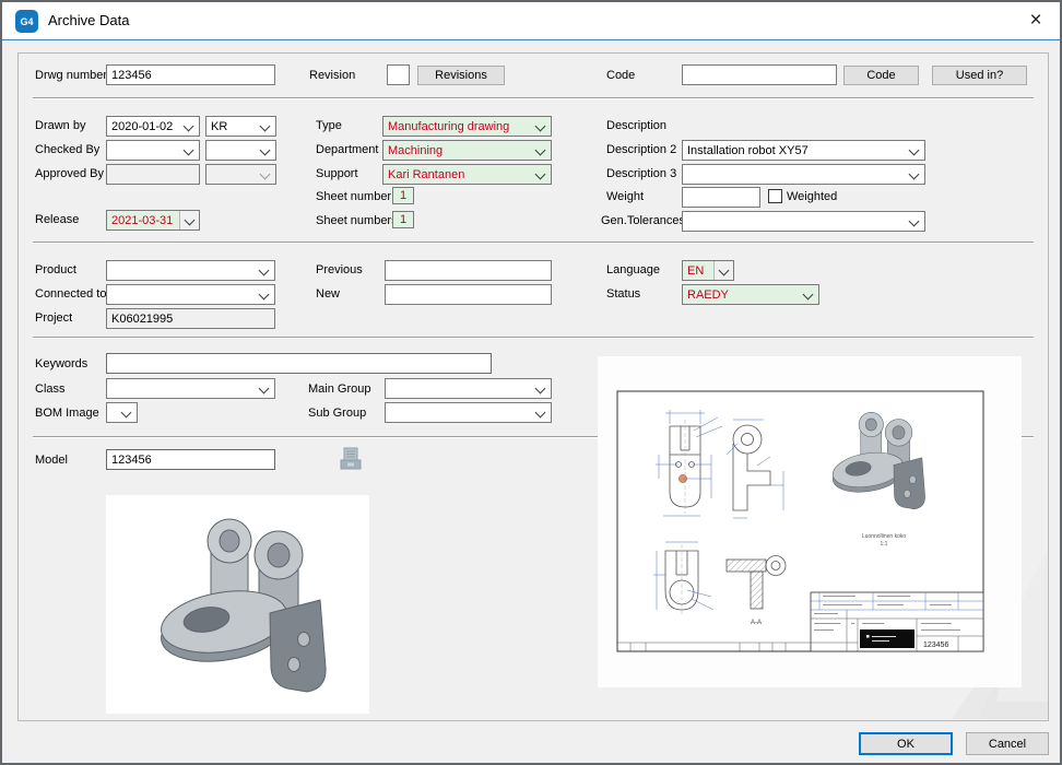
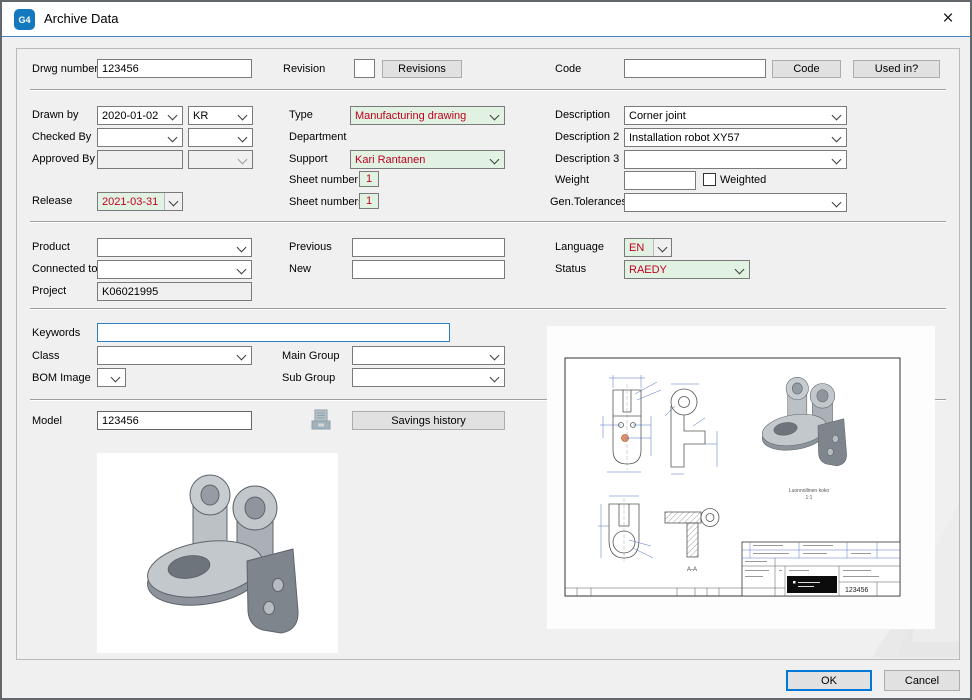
  G4
  Archive Data
  ×
  Drwg numbe
  123456
  Revision
  Revisions
  Code
  Code
  Used in?
  Drawn by
  2020-01-02
  KR
  Checked By
  Approved By
  Release
  2021-03-31
  Type
  Manufacturing drawing
  Department
- Machining
  Support
  Kari Rantanen
  Sheet number
  1
  Sheet number
  1
  Description
+ Corner joint
  Description 2
  Installation robot XY57
  Description 3
  Weight
  Weighted
  Gen.Tolerance
  Product
  Connected to
  Project
  K06021995
  Previous
  New
  Language
  EN
  Status
  RAEDY
  Keywords
  Class
  Main Group
  BOM Image
  Sub Group
  Model
  123456
+ Savings history
  OK
  Cancel
